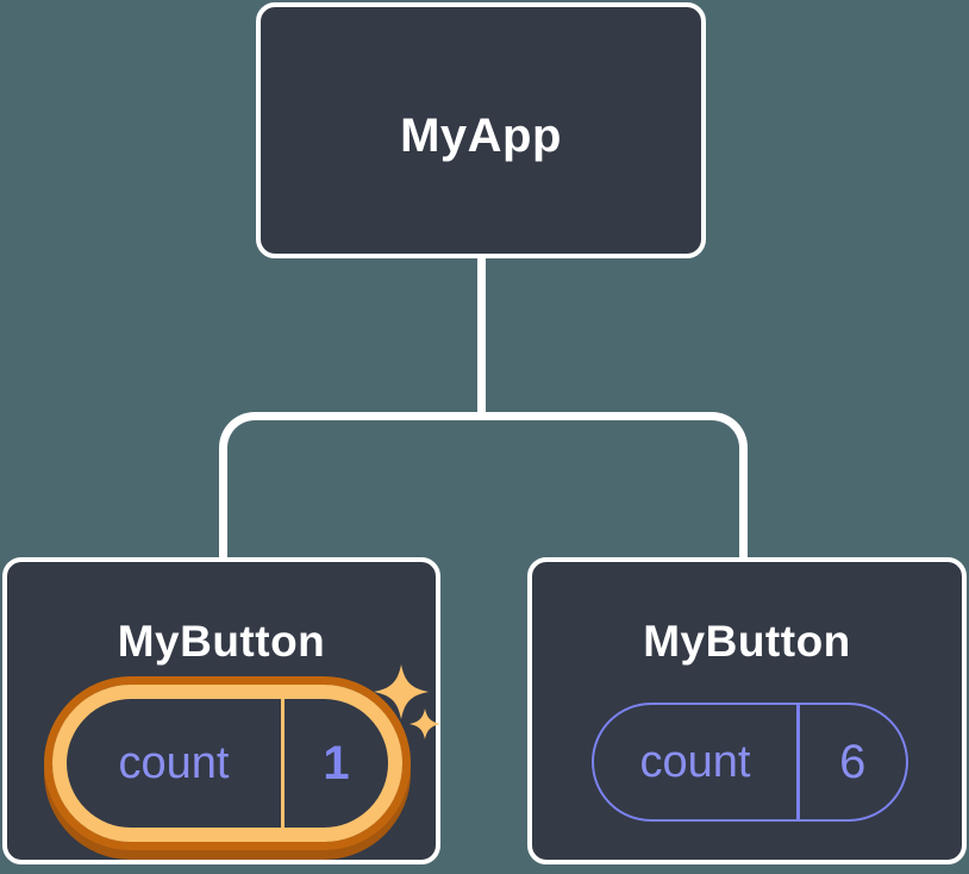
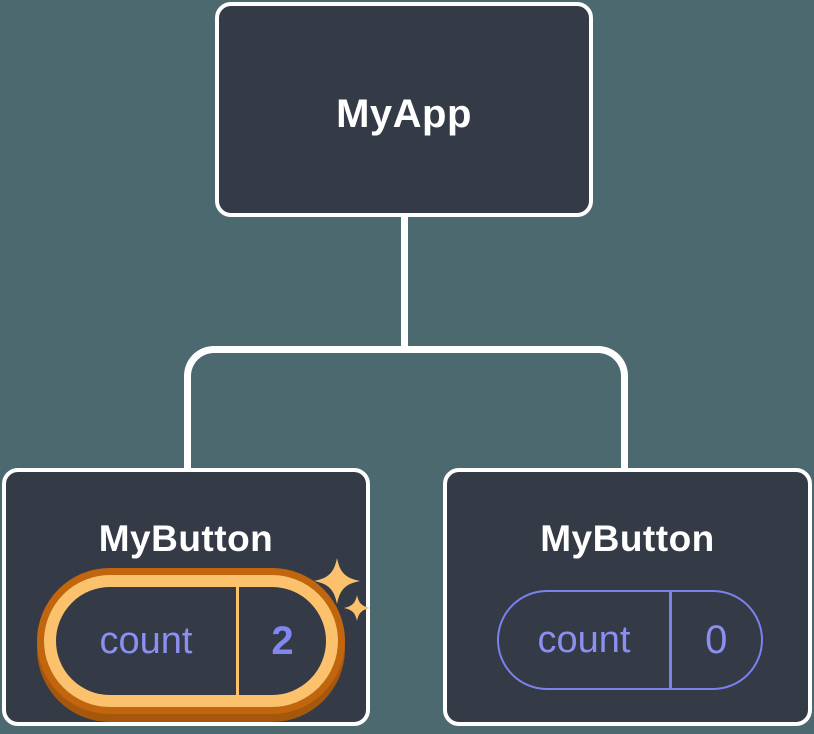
  MyApp
  MyButton
  count
- 1
+ 2
  MyButton
  count
- 6
+ 0
